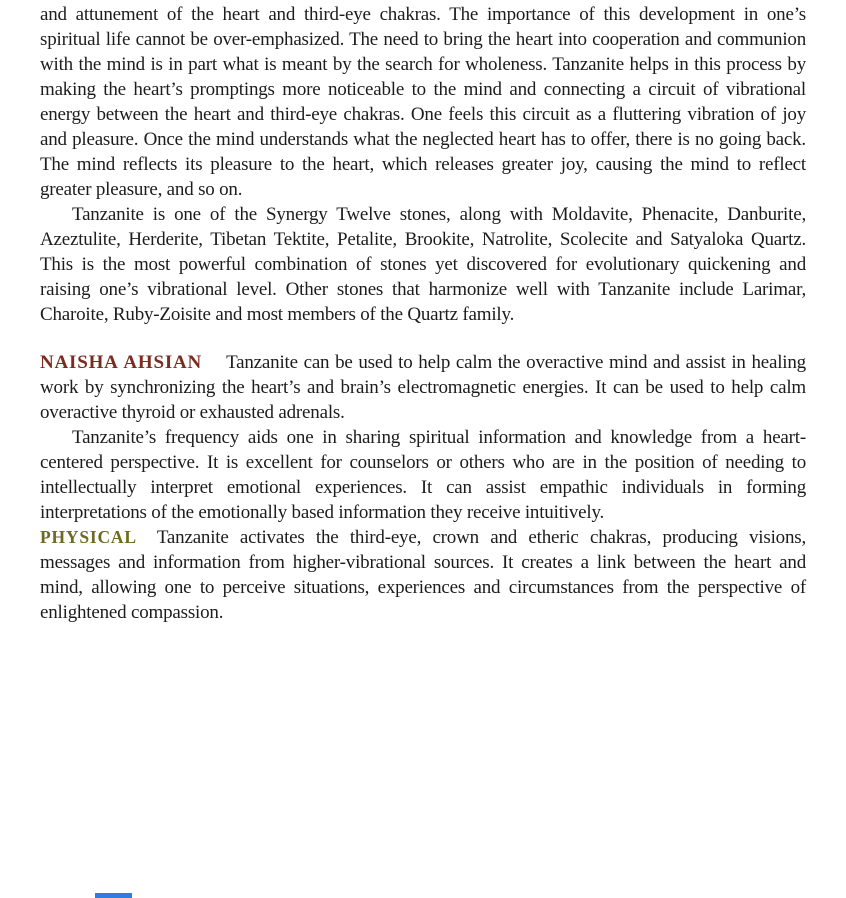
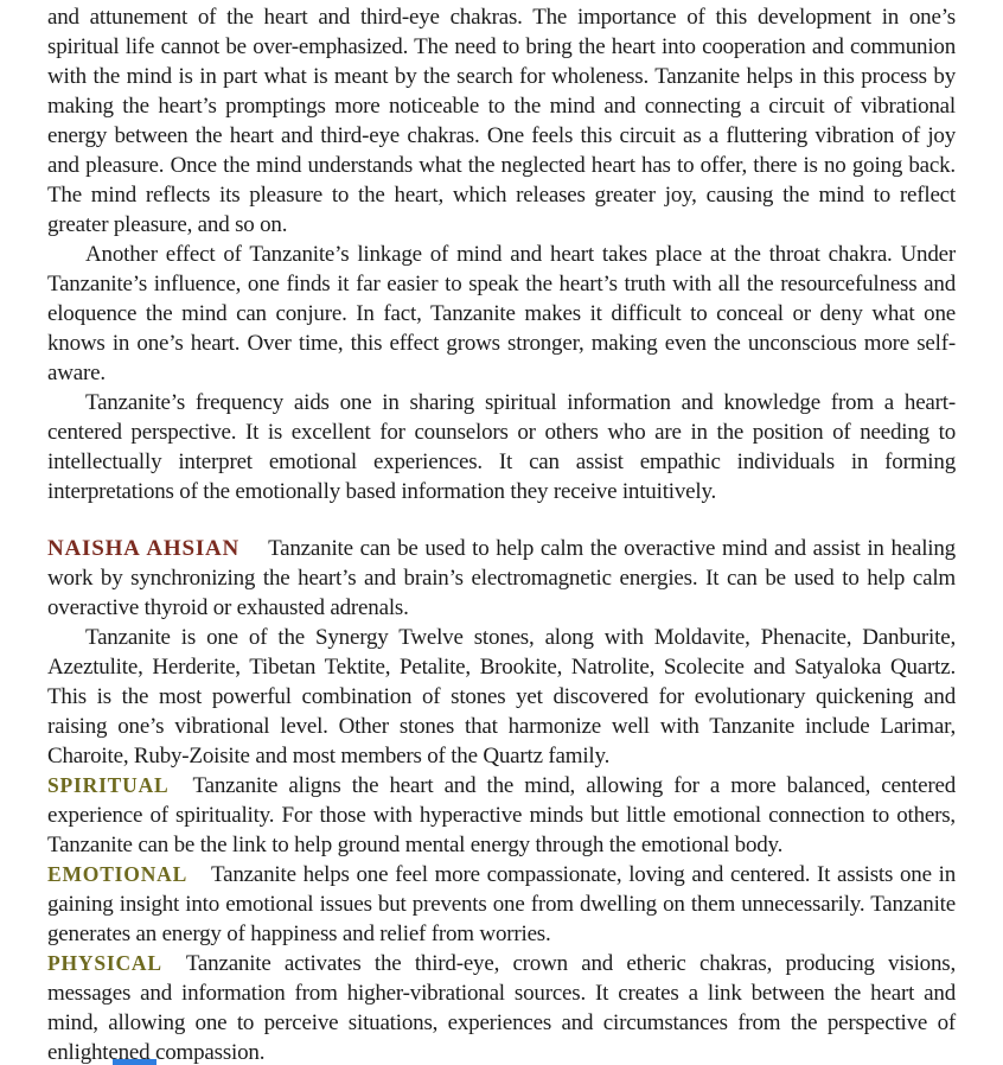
  and attunement of the heart and third-eye chakras. The importance of this development in one’s spiritual life cannot be over-emphasized. The need to bring the heart into cooperation and communion with the mind is in part what is meant by the search for wholeness. Tanzanite helps in this process by making the heart’s promptings more noticeable to the mind and connecting a circuit of vibrational energy between the heart and third-eye chakras. One feels this circuit as a fluttering vibration of joy and pleasure. Once the mind understands what the neglected heart has to offer, there is no going back. The mind reflects its pleasure to the heart, which releases greater joy, causing the mind to reflect greater pleasure, and so on.
+ Another effect of Tanzanite’s linkage of mind and heart takes place at the throat chakra. Under Tanzanite’s influence, one finds it far easier to speak the heart’s truth with all the resourcefulness and eloquence the mind can conjure. In fact, Tanzanite makes it difficult to conceal or deny what one knows in one’s heart. Over time, this effect grows stronger, making even the unconscious more self-aware.
- Tanzanite is one of the Synergy Twelve stones, along with Moldavite, Phenacite, Danburite, Azeztulite, Herderite, Tibetan Tektite, Petalite, Brookite, Natrolite, Scolecite and Satyaloka Quartz. This is the most powerful combination of stones yet discovered for evolutionary quickening and raising one’s vibrational level. Other stones that harmonize well with Tanzanite include Larimar, Charoite, Ruby-Zoisite and most members of the Quartz family.
+ Tanzanite’s frequency aids one in sharing spiritual information and knowledge from a heart-centered perspective. It is excellent for counselors or others who are in the position of needing to intellectually interpret emotional experiences. It can assist empathic individuals in forming interpretations of the emotionally based information they receive intuitively.
  NAISHA AHSIAN Tanzanite can be used to help calm the overactive mind and assist in healing work by synchronizing the heart’s and brain’s electromagnetic energies. It can be used to help calm overactive thyroid or exhausted adrenals.
- Tanzanite’s frequency aids one in sharing spiritual information and knowledge from a heart-centered perspective. It is excellent for counselors or others who are in the position of needing to intellectually interpret emotional experiences. It can assist empathic individuals in forming interpretations of the emotionally based information they receive intuitively.
+ Tanzanite is one of the Synergy Twelve stones, along with Moldavite, Phenacite, Danburite, Azeztulite, Herderite, Tibetan Tektite, Petalite, Brookite, Natrolite, Scolecite and Satyaloka Quartz. This is the most powerful combination of stones yet discovered for evolutionary quickening and raising one’s vibrational level. Other stones that harmonize well with Tanzanite include Larimar, Charoite, Ruby-Zoisite and most members of the Quartz family.
+ SPIRITUAL Tanzanite aligns the heart and the mind, allowing for a more balanced, centered experience of spirituality. For those with hyperactive minds but little emotional connection to others, Tanzanite can be the link to help ground mental energy through the emotional body.
+ EMOTIONAL Tanzanite helps one feel more compassionate, loving and centered. It assists one in gaining insight into emotional issues but prevents one from dwelling on them unnecessarily. Tanzanite generates an energy of happiness and relief from worries.
  PHYSICAL Tanzanite activates the third-eye, crown and etheric chakras, producing visions, messages and information from higher-vibrational sources. It creates a link between the heart and mind, allowing one to perceive situations, experiences and circumstances from the perspective of enlightened compassion.
